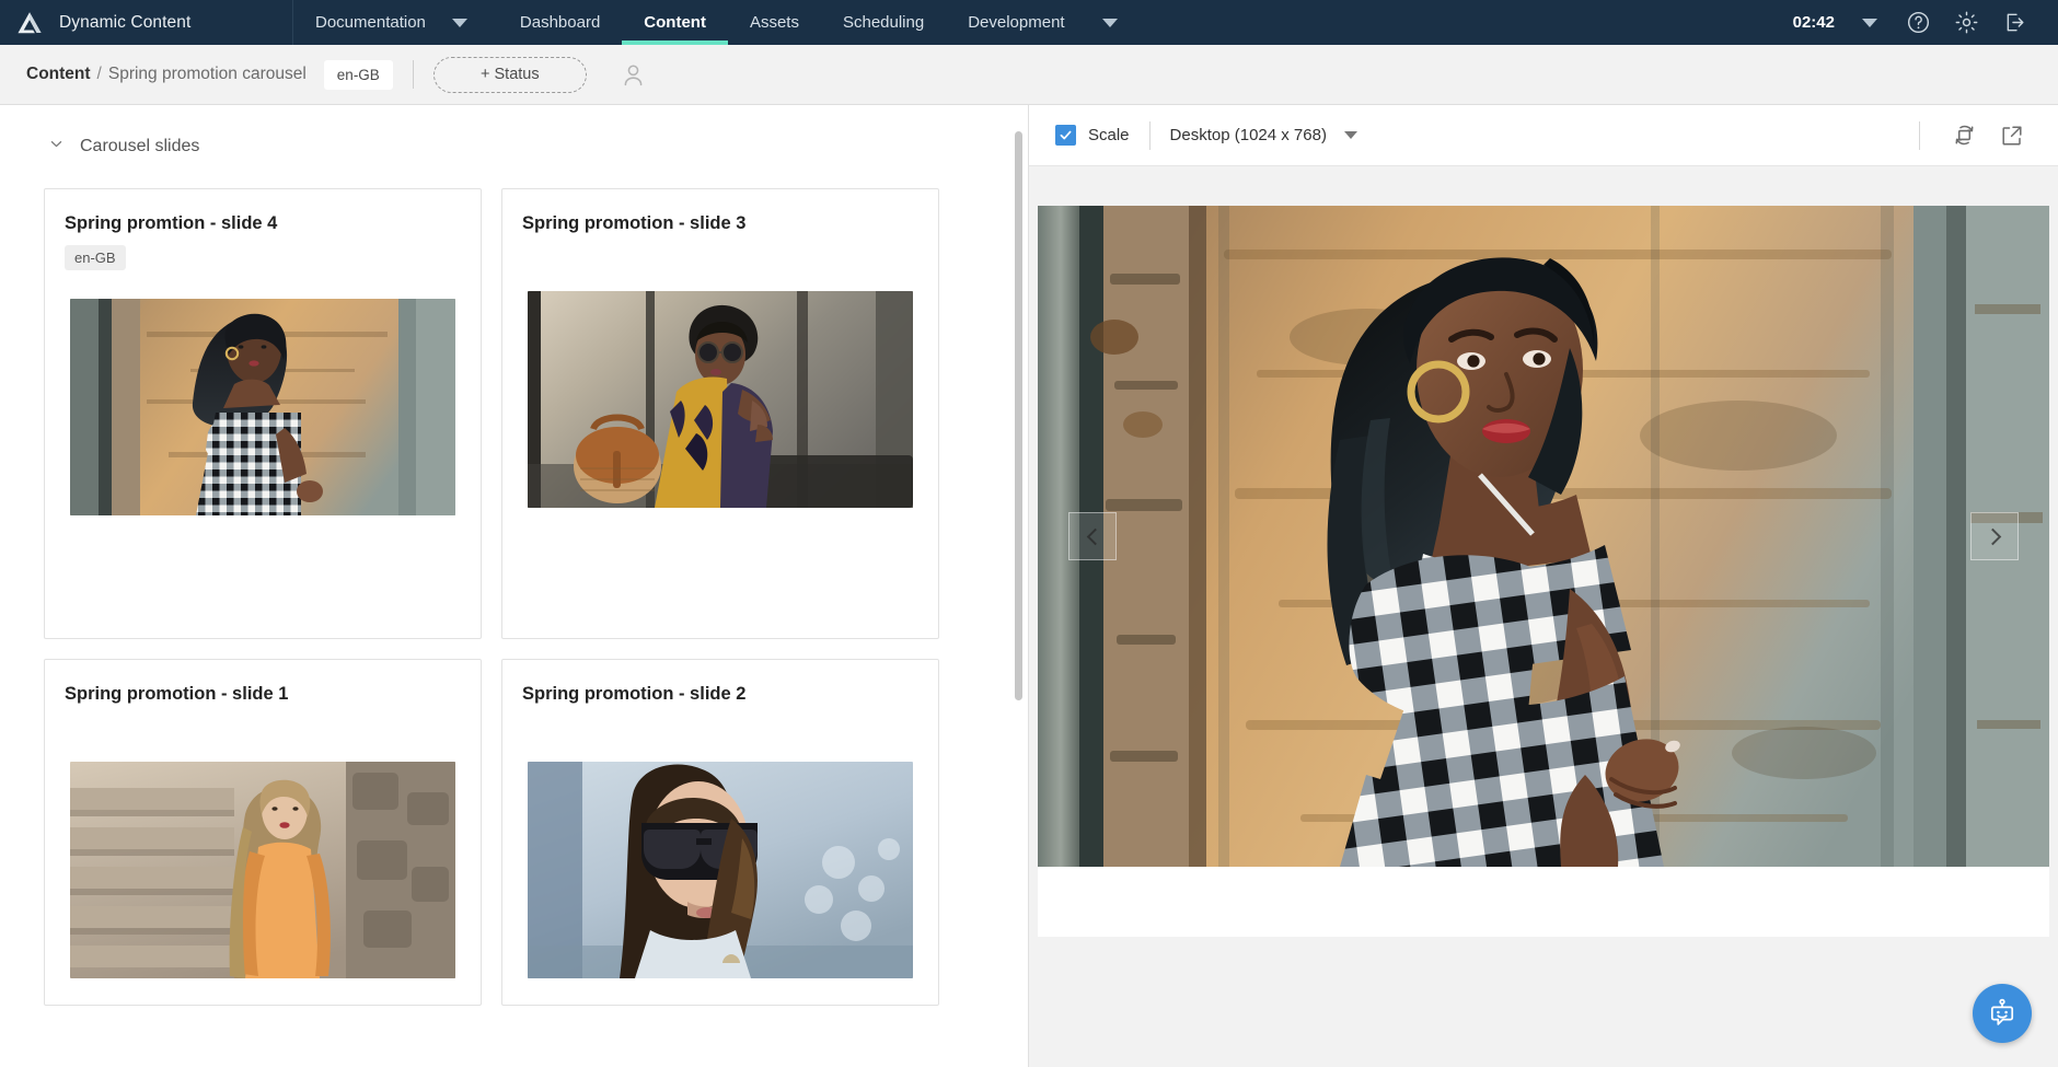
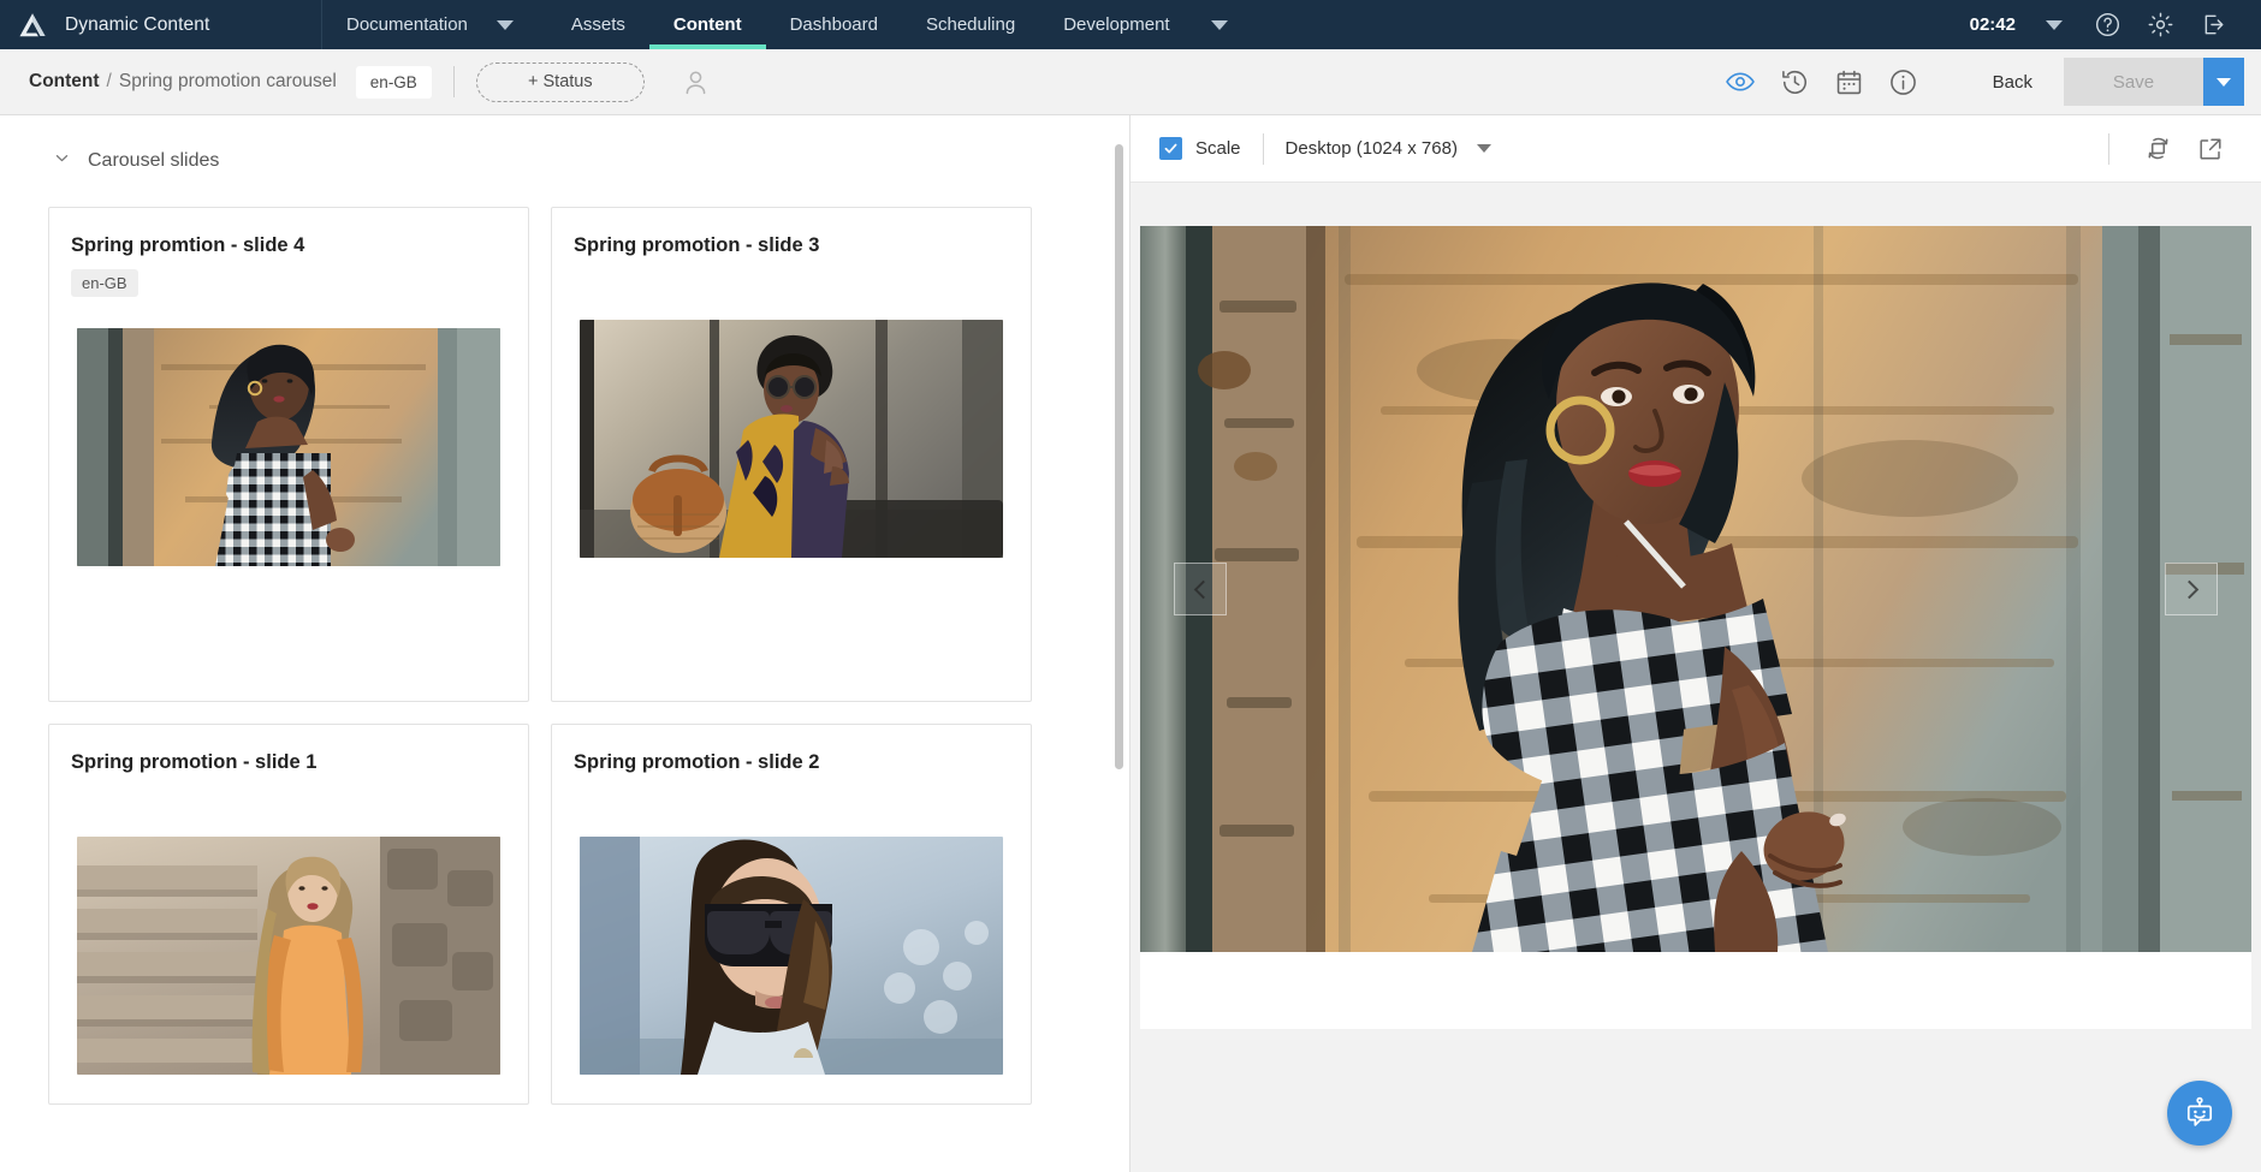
  Dynamic Content
  Documentation
- Dashboard
+ Assets
  Content
- Assets
+ Dashboard
  Scheduling
  Development
  02:42
  Content
  /
  Spring promotion carousel
  en-GB
  + Status
+ Back
+ Save
  Carousel slides
  Spring promtion - slide 4
  en-GB
  Spring promotion - slide 3
  Spring promotion - slide 1
  Spring promotion - slide 2
  Scale
  Desktop (1024 x 768)
